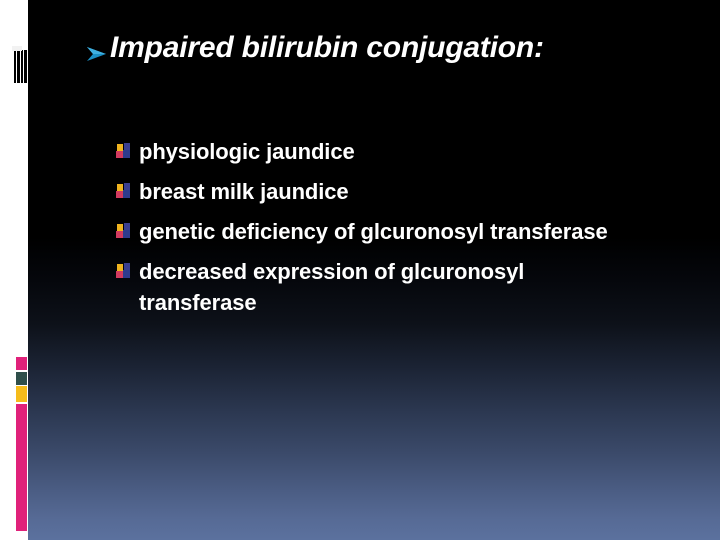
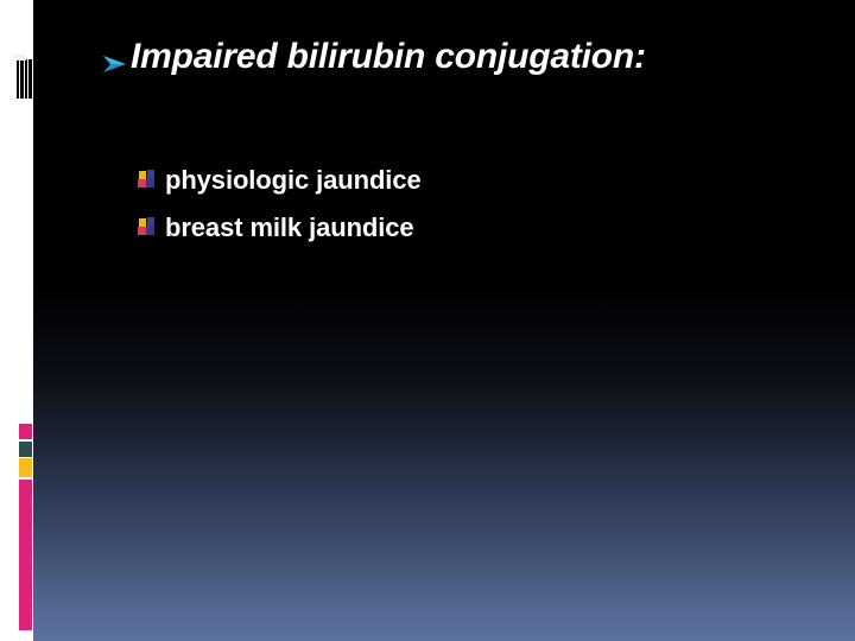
  Impaired bilirubin conjugation:
  physiologic jaundice
  breast milk jaundice
- genetic deficiency of glcuronosyl transferase
- decreased expression of glcuronosyl transferase
